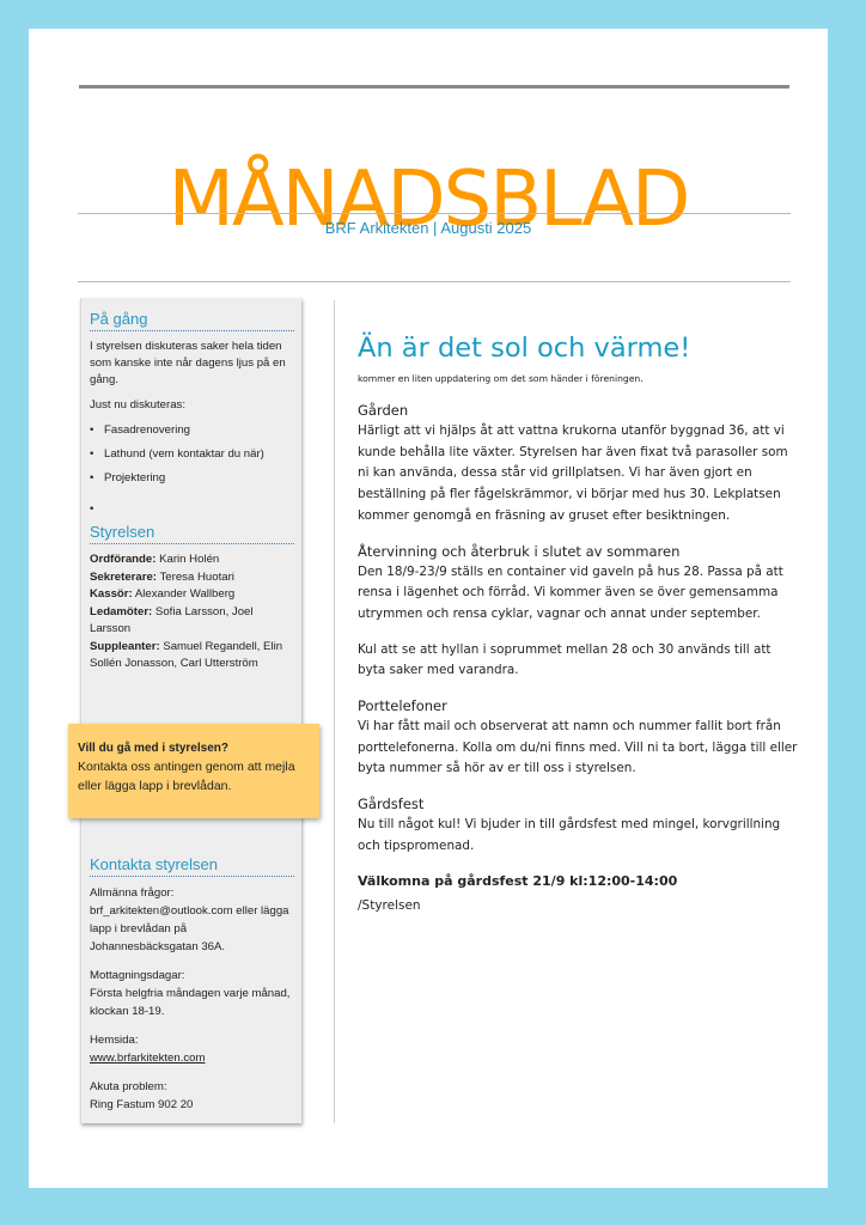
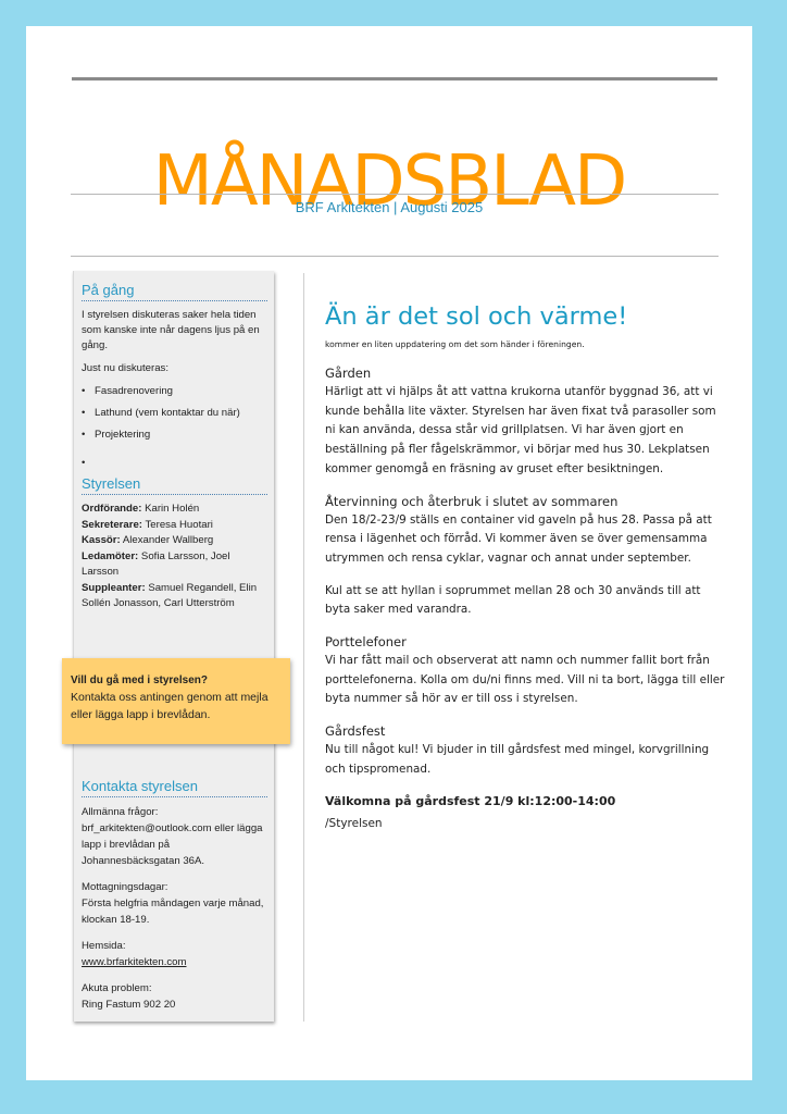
  MÅNADSBLAD
  BRF Arkitekten | Augusti 2025
  På gång
  I styrelsen diskuteras saker hela tiden som kanske inte når dagens ljus på en gång.
  Just nu diskuteras:
  •
  Fasadrenovering
  •
  Lathund (vem kontaktar du när)
  •
  Projektering
  •
  Styrelsen
  Ordförande: Karin Holén
  Sekreterare: Teresa Huotari
  Kassör: Alexander Wallberg
  Ledamöter: Sofia Larsson, Joel Larsson
  Suppleanter: Samuel Regandell, Elin Sollén Jonasson, Carl Utterström
  Kontakta styrelsen
  Allmänna frågor:
  brf_arkitekten@outlook.com eller lägga lapp i brevlådan på Johannesbäcksgatan 36A.
  Mottagningsdagar:
  Första helgfria måndagen varje månad, klockan 18-19.
  Hemsida:
  www.brfarkitekten.com
  Akuta problem:
  Ring Fastum 902 20
  Vill du gå med i styrelsen?
  Kontakta oss antingen genom att mejla eller lägga lapp i brevlådan.
  Än är det sol och värme!
  kommer en liten uppdatering om det som händer i föreningen.
  Gården
  Härligt att vi hjälps åt att vattna krukorna utanför byggnad 36, att vi kunde behålla lite växter. Styrelsen har även fixat två parasoller som ni kan använda, dessa står vid grillplatsen. Vi har även gjort en beställning på fler fågelskrämmor, vi börjar med hus 30. Lekplatsen kommer genomgå en fräsning av gruset efter besiktningen.
  Återvinning och återbruk i slutet av sommaren
- Den 18/9-23/9 ställs en container vid gaveln på hus 28. Passa på att rensa i lägenhet och förråd. Vi kommer även se över gemensamma utrymmen och rensa cyklar, vagnar och annat under september.
+ Den 18/2-23/9 ställs en container vid gaveln på hus 28. Passa på att rensa i lägenhet och förråd. Vi kommer även se över gemensamma utrymmen och rensa cyklar, vagnar och annat under september.
  Kul att se att hyllan i soprummet mellan 28 och 30 används till att byta saker med varandra.
  Porttelefoner
  Vi har fått mail och observerat att namn och nummer fallit bort från porttelefonerna. Kolla om du/ni finns med. Vill ni ta bort, lägga till eller byta nummer så hör av er till oss i styrelsen.
  Gårdsfest
  Nu till något kul! Vi bjuder in till gårdsfest med mingel, korvgrillning och tipspromenad.
  Välkomna på gårdsfest 21/9 kl:12:00-14:00
  /Styrelsen
